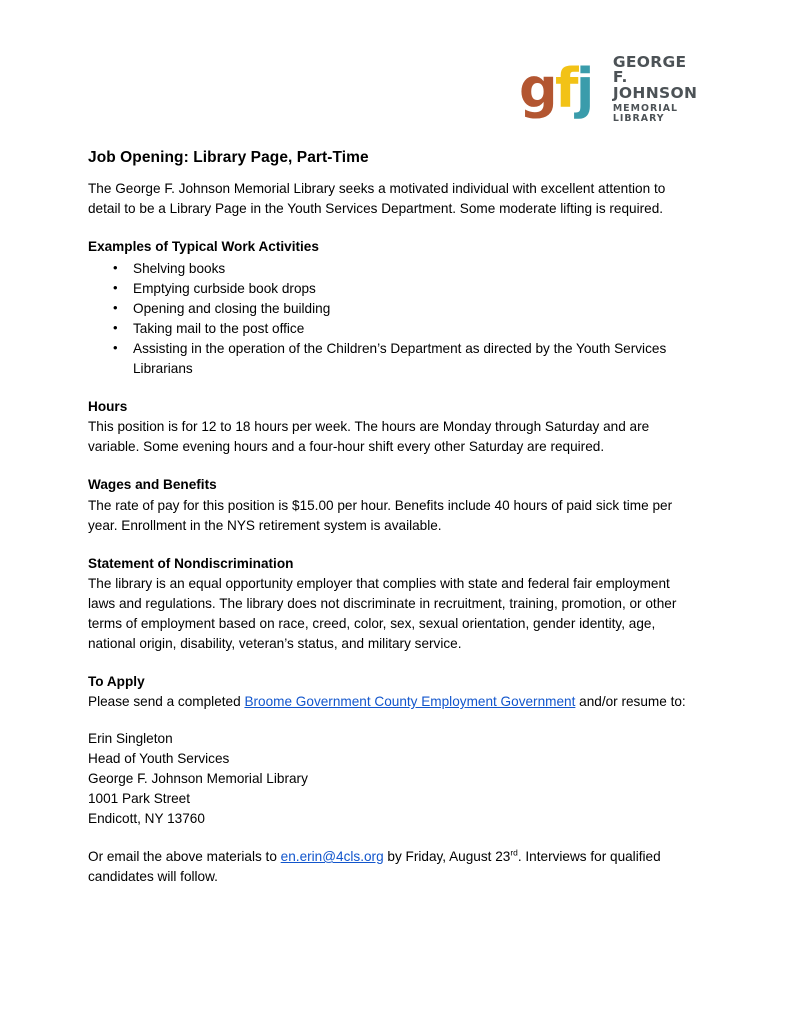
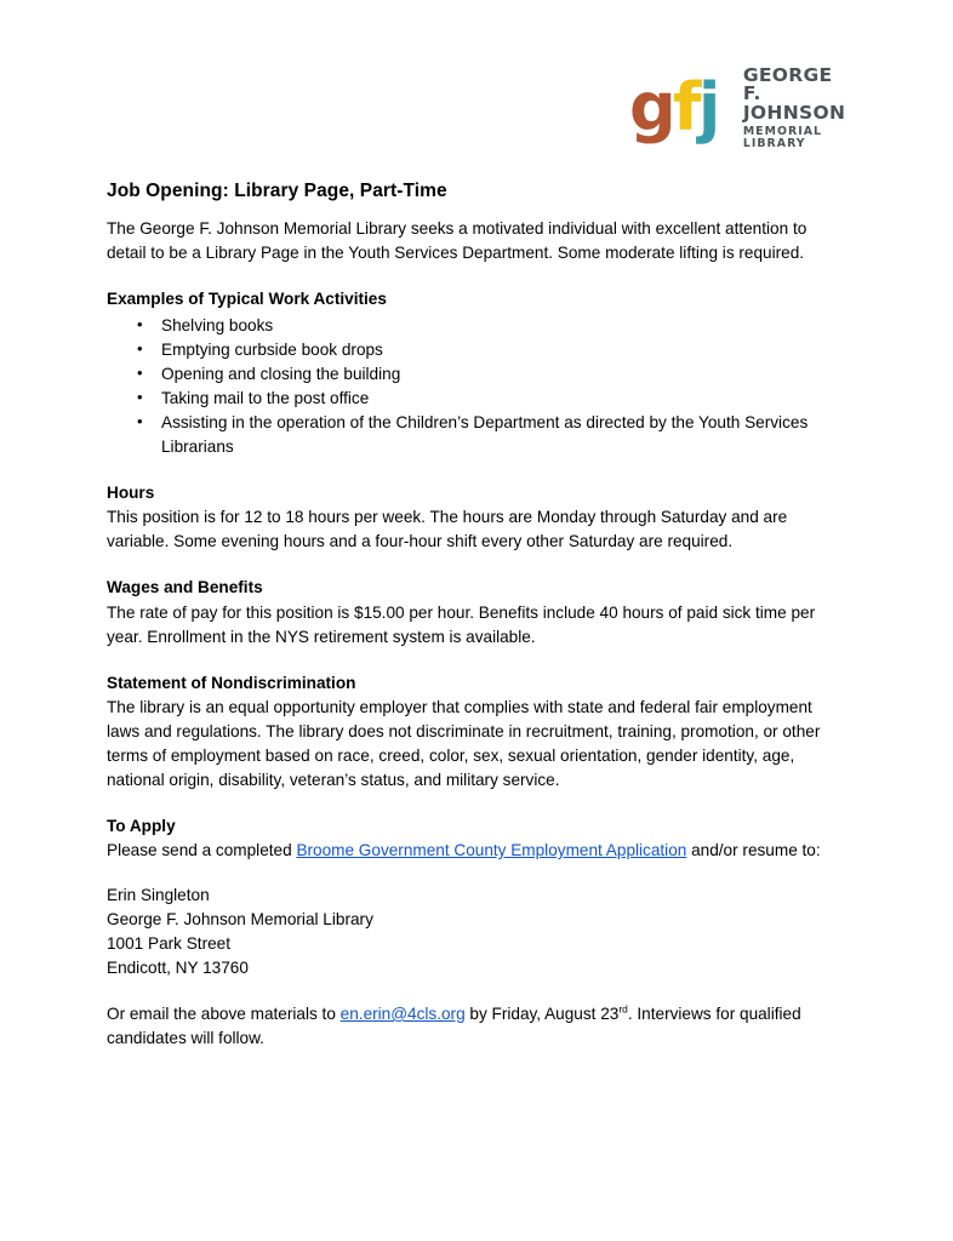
  g
  f
  j
  GEORGE F.
  JOHNSON
  MEMORIAL LIBRARY
  Job Opening: Library Page, Part-Time
  The George F. Johnson Memorial Library seeks a motivated individual with excellent attention to detail to be a Library Page in the Youth Services Department. Some moderate lifting is required.
  Examples of Typical Work Activities
  Shelving books
  Emptying curbside book drops
  Opening and closing the building
  Taking mail to the post office
  Assisting in the operation of the Children’s Department as directed by the Youth Services Librarians
  Hours
  This position is for 12 to 18 hours per week. The hours are Monday through Saturday and are variable. Some evening hours and a four-hour shift every other Saturday are required.
  Wages and Benefits
  The rate of pay for this position is $15.00 per hour. Benefits include 40 hours of paid sick time per year. Enrollment in the NYS retirement system is available.
  Statement of Nondiscrimination
  The library is an equal opportunity employer that complies with state and federal fair employment laws and regulations. The library does not discriminate in recruitment, training, promotion, or other terms of employment based on race, creed, color, sex, sexual orientation, gender identity, age, national origin, disability, veteran’s status, and military service.
  To Apply
- Please send a completed Broome Government County Employment Government and/or resume to:
+ Please send a completed Broome Government County Employment Application and/or resume to:
  Erin Singleton
- Head of Youth Services
  George F. Johnson Memorial Library
  1001 Park Street
  Endicott, NY 13760
  Or email the above materials to en.erin@4cls.org by Friday, August 23rd. Interviews for qualified candidates will follow.
